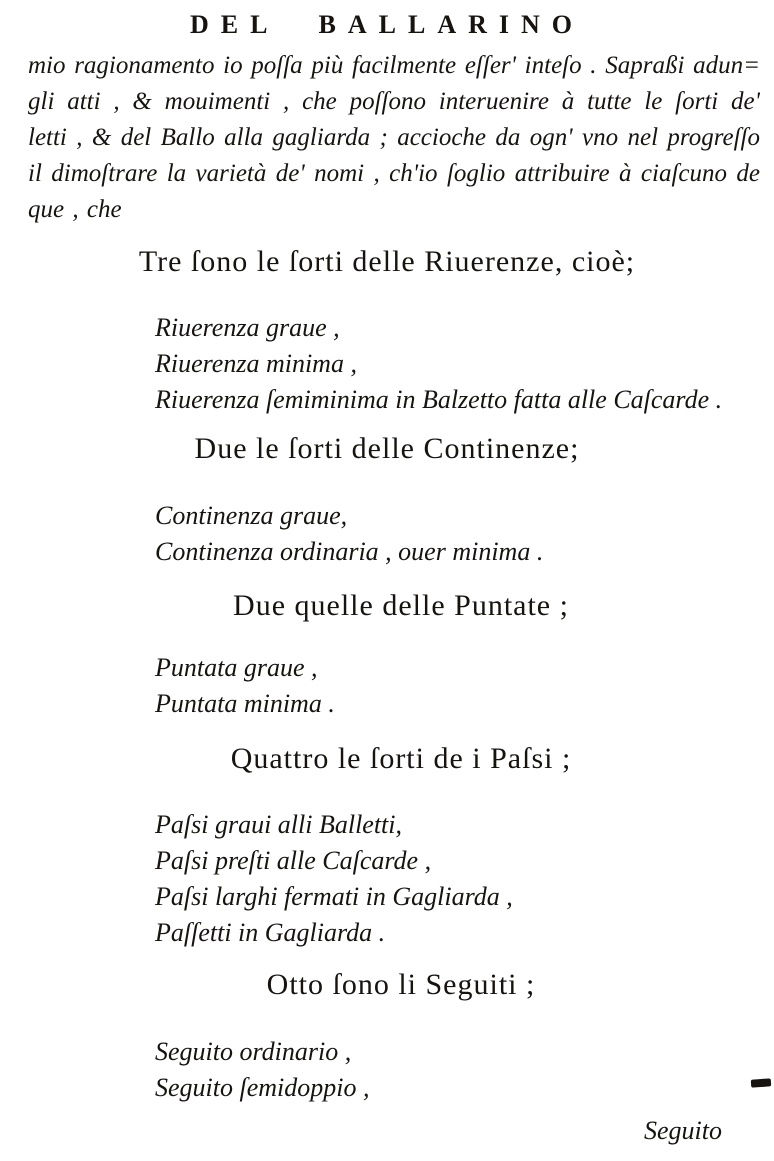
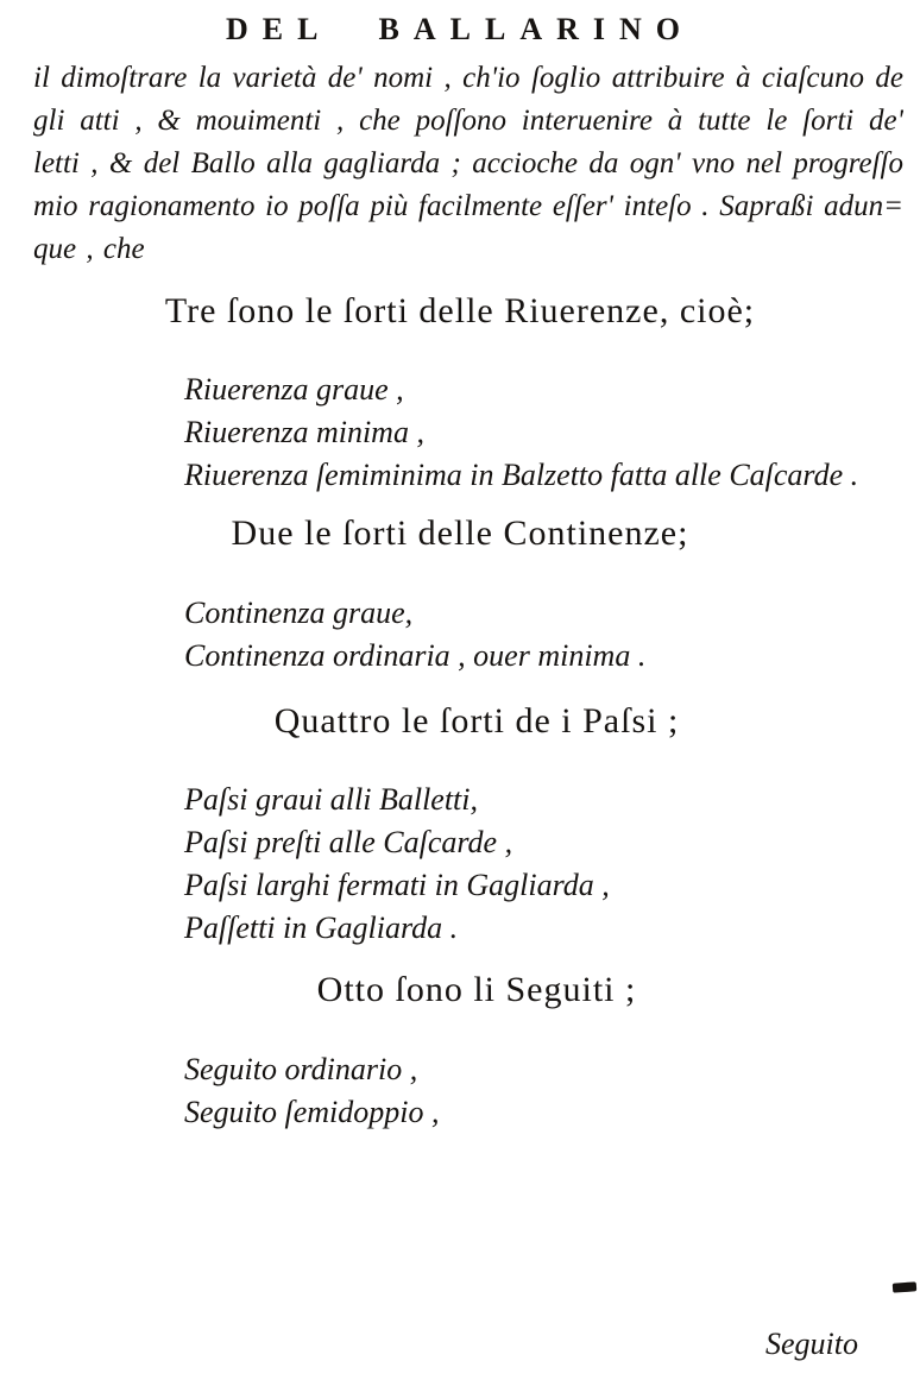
  DEL BALLARINO
- mio ragionamento io poſſa più facilmente eſſer' inteſo . Sapraßi adun=
+ il dimoſtrare la varietà de' nomi , ch'io ſoglio attribuire à ciaſcuno de
  gli atti , & mouimenti , che poſſono interuenire à tutte le ſorti de'
  letti , & del Ballo alla gagliarda ; accioche da ogn' vno nel progreſſo
- il dimoſtrare la varietà de' nomi , ch'io ſoglio attribuire à ciaſcuno de
+ mio ragionamento io poſſa più facilmente eſſer' inteſo . Sapraßi adun=
  que , che
  Tre ſono le ſorti delle Riuerenze, cioè;
  Riuerenza graue ,
  Riuerenza minima ,
  Riuerenza ſemiminima in Balzetto fatta alle Caſcarde .
  Due le ſorti delle Continenze;
  Continenza graue,
  Continenza ordinaria , ouer minima .
- Due quelle delle Puntate ;
- Puntata graue ,
- Puntata minima .
  Quattro le ſorti de i Paſsi ;
  Paſsi graui alli Balletti,
  Paſsi preſti alle Caſcarde ,
  Paſsi larghi fermati in Gagliarda ,
  Paſſetti in Gagliarda .
  Otto ſono li Seguiti ;
  Seguito ordinario ,
  Seguito ſemidoppio ,
  Seguito
